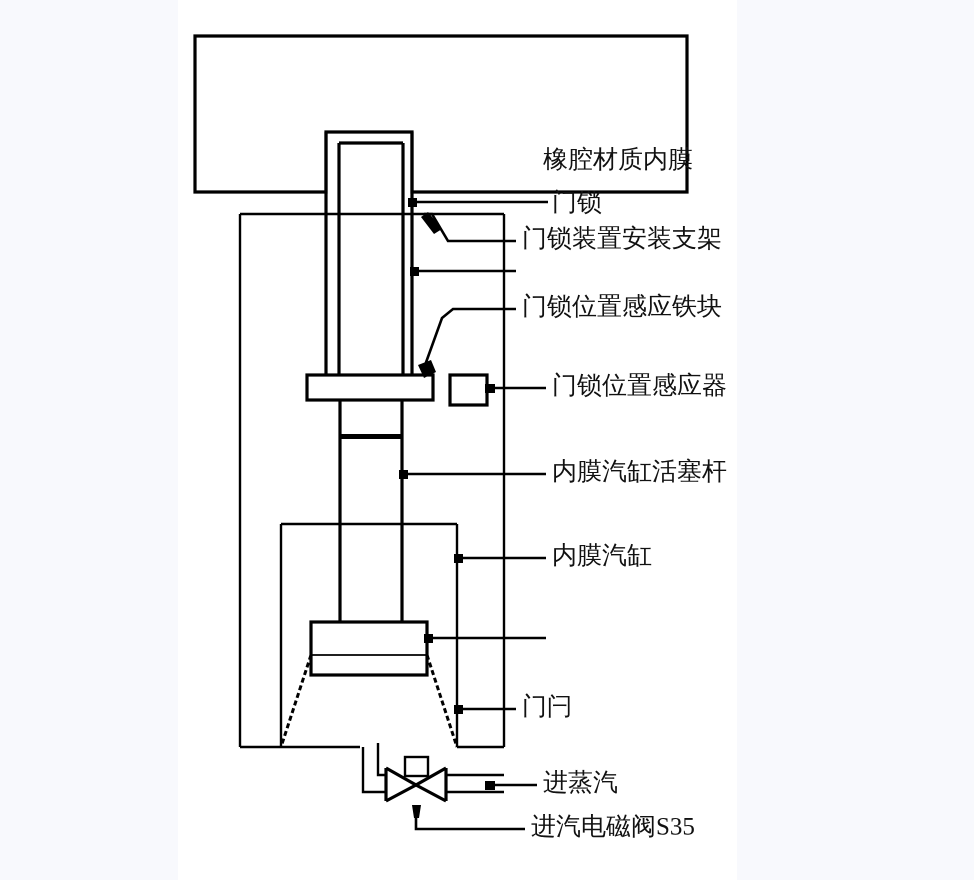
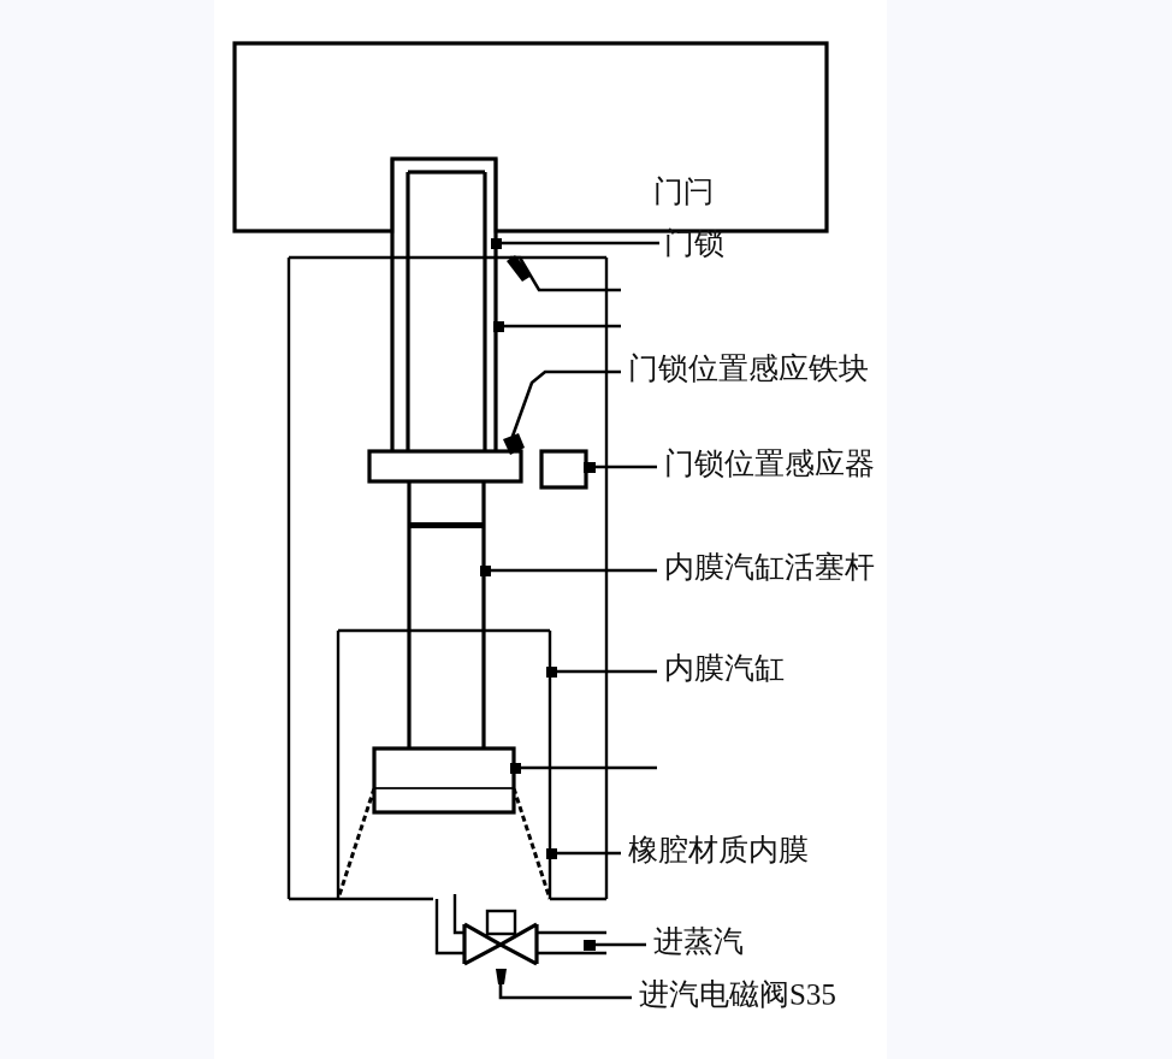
- 橡腔材质内膜
+ 门闩
  门锁
- 门锁装置安装支架
  门锁位置感应铁块
  门锁位置感应器
  内膜汽缸活塞杆
  内膜汽缸
- 门闩
+ 橡腔材质内膜
  进蒸汽
  进汽电磁阀S35
